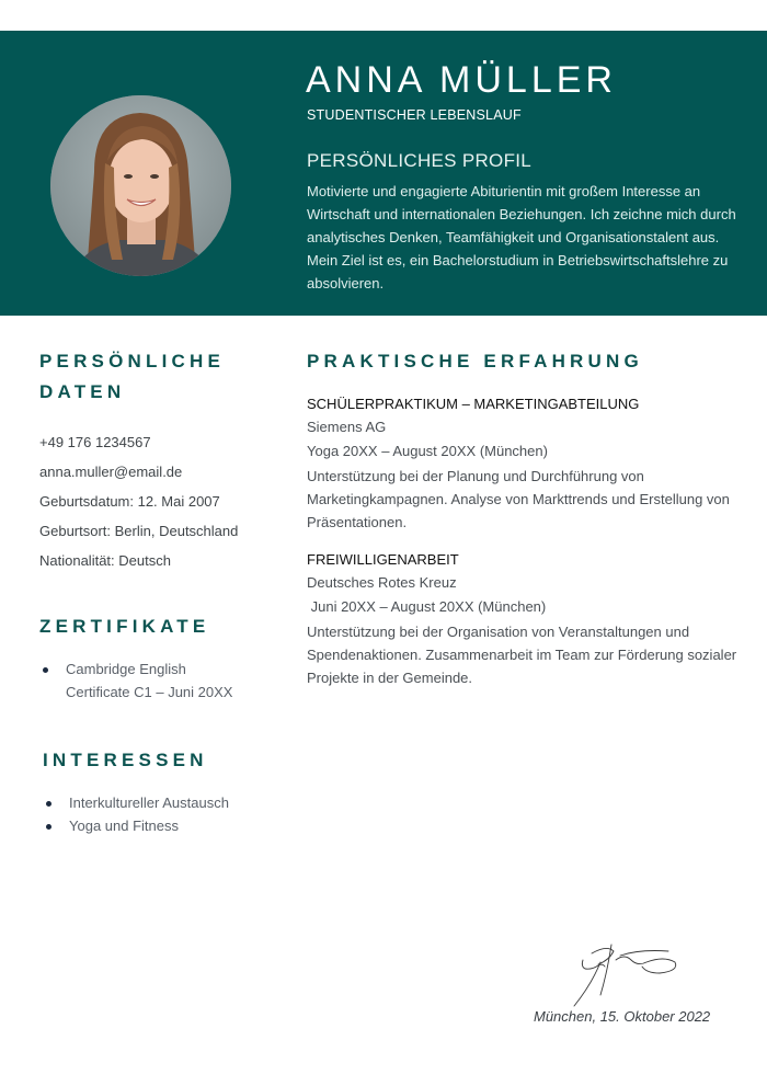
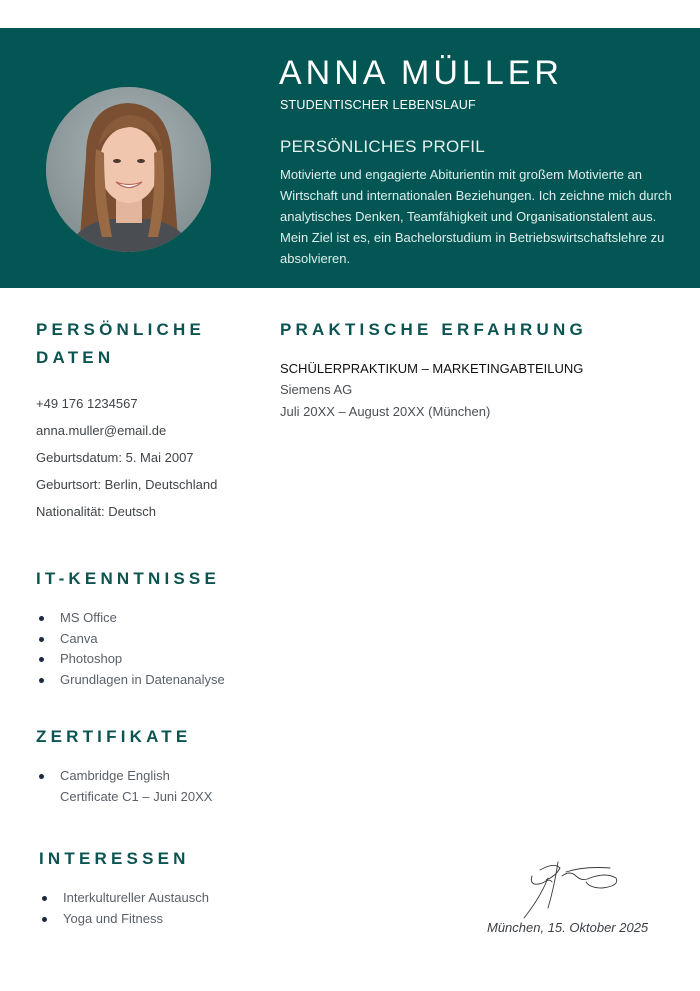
  ANNA MÜLLER
  STUDENTISCHER LEBENSLAUF
  PERSÖNLICHES PROFIL
- Motivierte und engagierte Abiturientin mit großem Interesse an Wirtschaft und internationalen Beziehungen. Ich zeichne mich durch analytisches Denken, Teamfähigkeit und Organisationstalent aus. Mein Ziel ist es, ein Bachelorstudium in Betriebswirtschaftslehre zu absolvieren.
+ Motivierte und engagierte Abiturientin mit großem Motivierte an Wirtschaft und internationalen Beziehungen. Ich zeichne mich durch analytisches Denken, Teamfähigkeit und Organisationstalent aus. Mein Ziel ist es, ein Bachelorstudium in Betriebswirtschaftslehre zu absolvieren.
  PERSÖNLICHE
  DATEN
  +49 176 1234567
  anna.muller@email.de
- Geburtsdatum: 12. Mai 2007
+ Geburtsdatum: 5. Mai 2007
  Geburtsort: Berlin, Deutschland
  Nationalität: Deutsch
+ IT-KENNTNISSE
+ MS Office
+ Canva
+ Photoshop
+ Grundlagen in Datenanalyse
  ZERTIFIKATE
  Cambridge English
  Certificate C1 – Juni 20XX
  INTERESSEN
  Interkultureller Austausch
  Yoga und Fitness
  PRAKTISCHE ERFAHRUNG
  SCHÜLERPRAKTIKUM – MARKETINGABTEILUNG
  Siemens AG
- Yoga 20XX – August 20XX (München)
+ Juli 20XX – August 20XX (München)
- Unterstützung bei der Planung und Durchführung von Marketingkampagnen. Analyse von Markttrends und Erstellung von Präsentationen.
- FREIWILLIGENARBEIT
- Deutsches Rotes Kreuz
- Juni 20XX – August 20XX (München)
- Unterstützung bei der Organisation von Veranstaltungen und Spendenaktionen. Zusammenarbeit im Team zur Förderung sozialer Projekte in der Gemeinde.
- München, 15. Oktober 2022
+ München, 15. Oktober 2025
